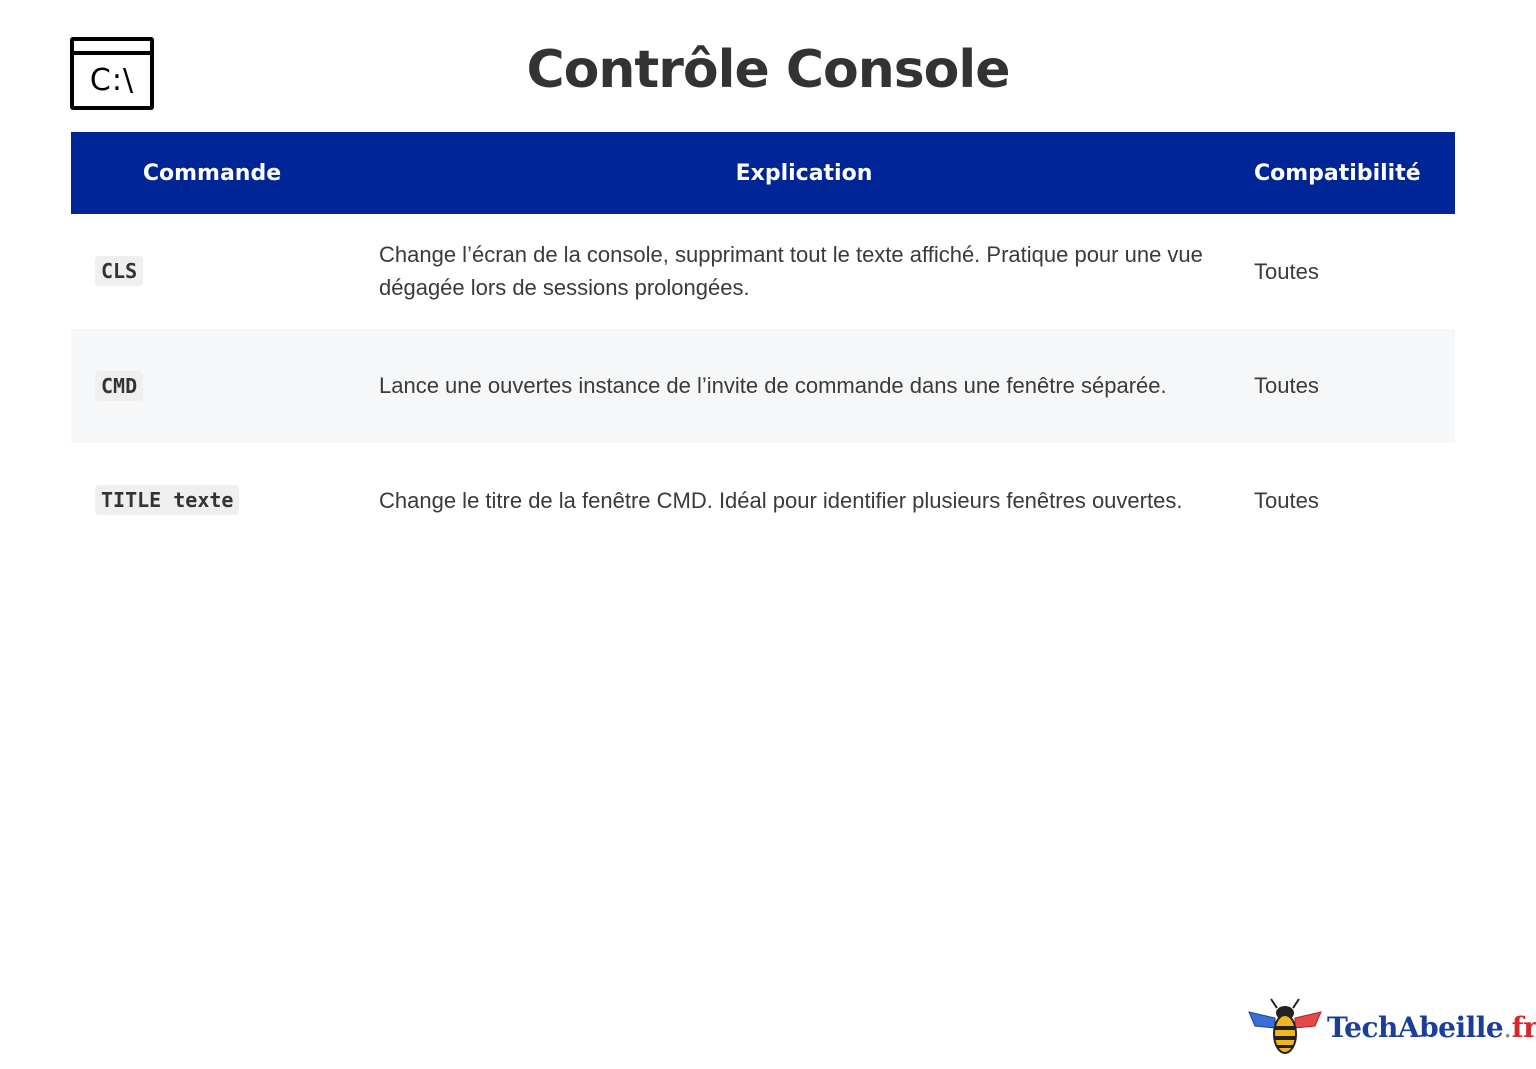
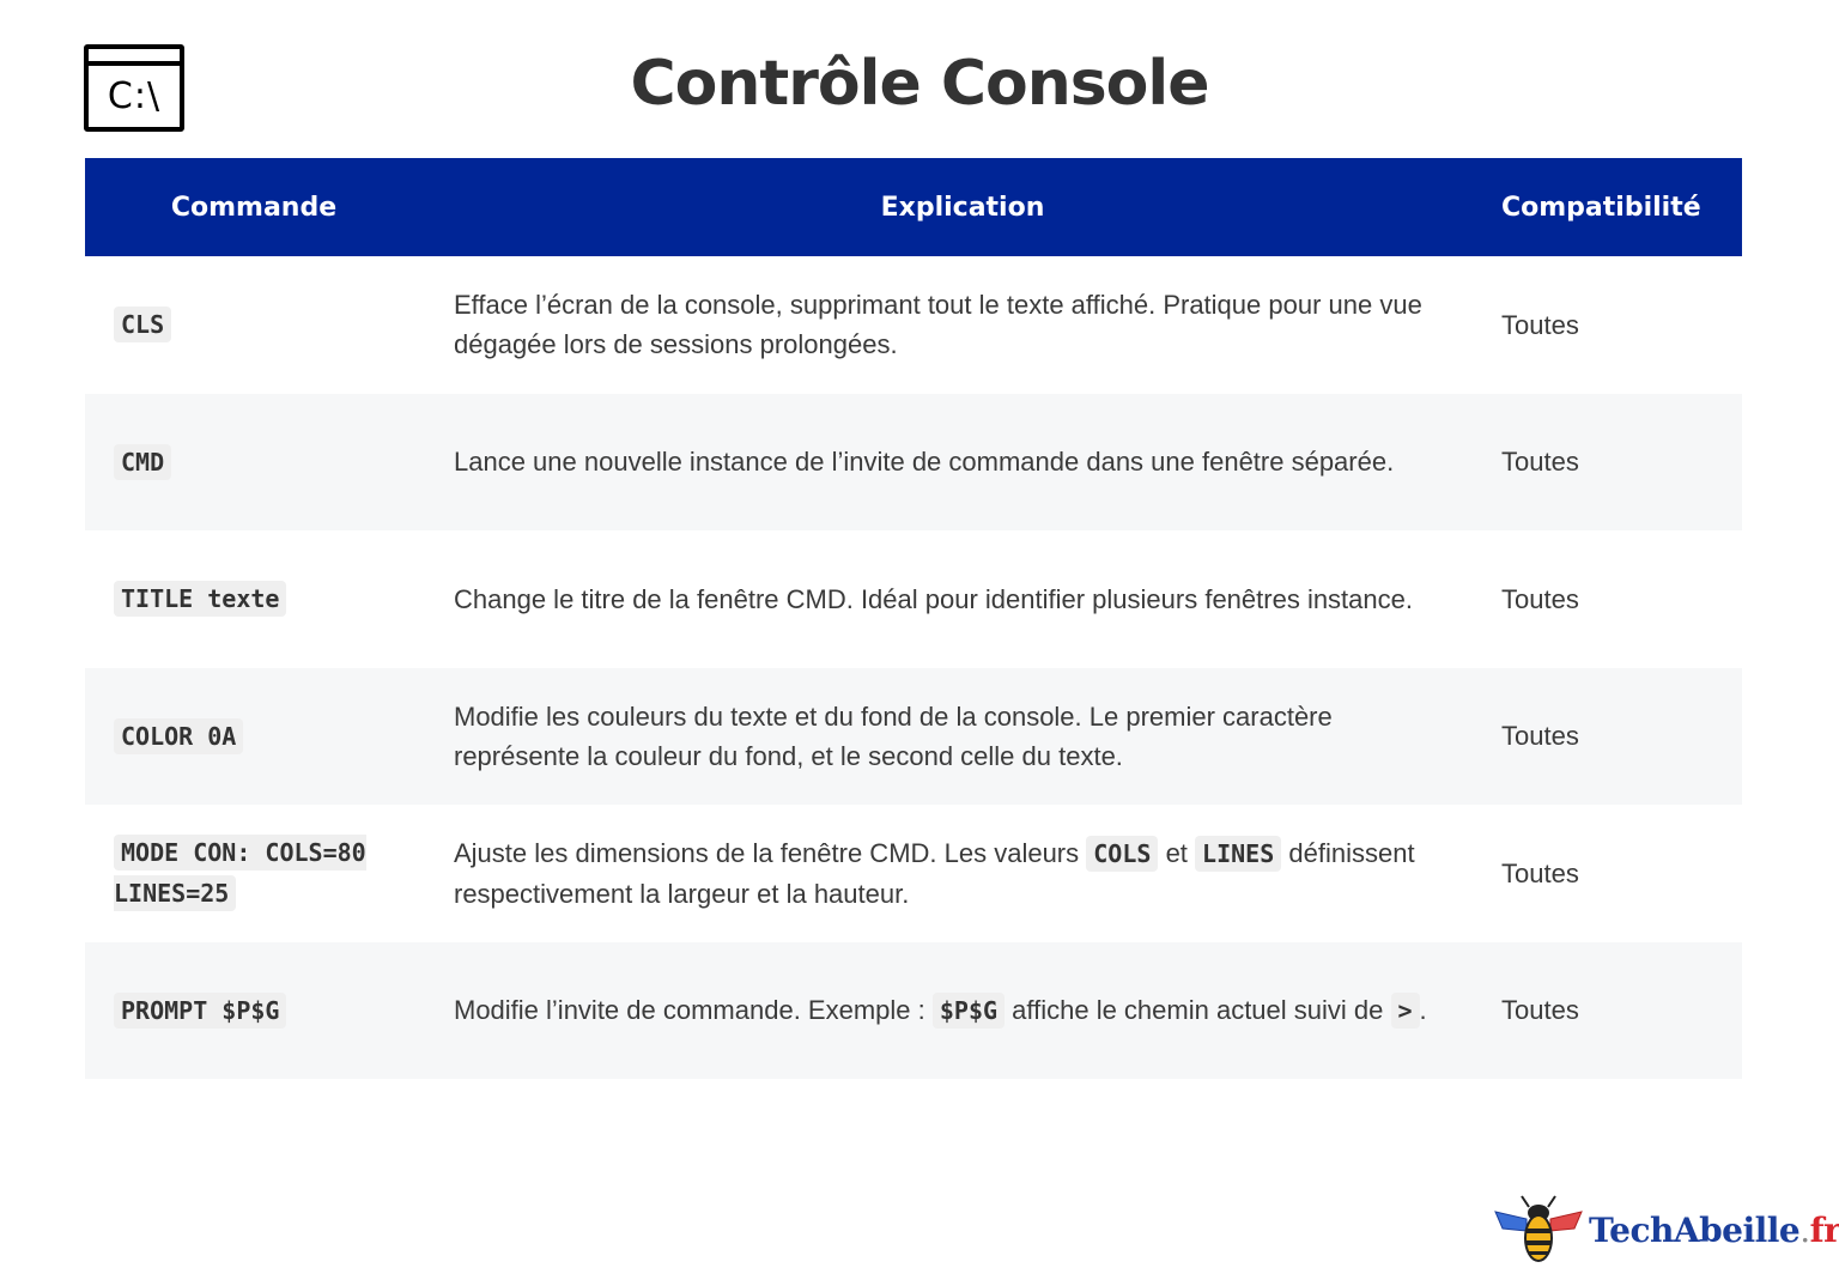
  C:\
  Contrôle Console
  Commande	Explication	Compatibilité
- CLS	Change l’écran de la console, supprimant tout le texte affiché. Pratique pour une vue dégagée lors de sessions prolongées.	Toutes
+ CLS	Efface l’écran de la console, supprimant tout le texte affiché. Pratique pour une vue dégagée lors de sessions prolongées.	Toutes
- CMD	Lance une ouvertes instance de l’invite de commande dans une fenêtre séparée.	Toutes
+ CMD	Lance une nouvelle instance de l’invite de commande dans une fenêtre séparée.	Toutes
- TITLE texte	Change le titre de la fenêtre CMD. Idéal pour identifier plusieurs fenêtres ouvertes.	Toutes
+ TITLE texte	Change le titre de la fenêtre CMD. Idéal pour identifier plusieurs fenêtres instance.	Toutes
+ COLOR 0A	Modifie les couleurs du texte et du fond de la console. Le premier caractère représente la couleur du fond, et le second celle du texte.	Toutes
+ MODE CON: COLS=80 LINES=25	Ajuste les dimensions de la fenêtre CMD. Les valeurs COLS et LINES définissent respectivement la largeur et la hauteur.	Toutes
+ PROMPT $P$G	Modifie l’invite de commande. Exemple : $P$G affiche le chemin actuel suivi de > .	Toutes
  TechAbeille.fr
